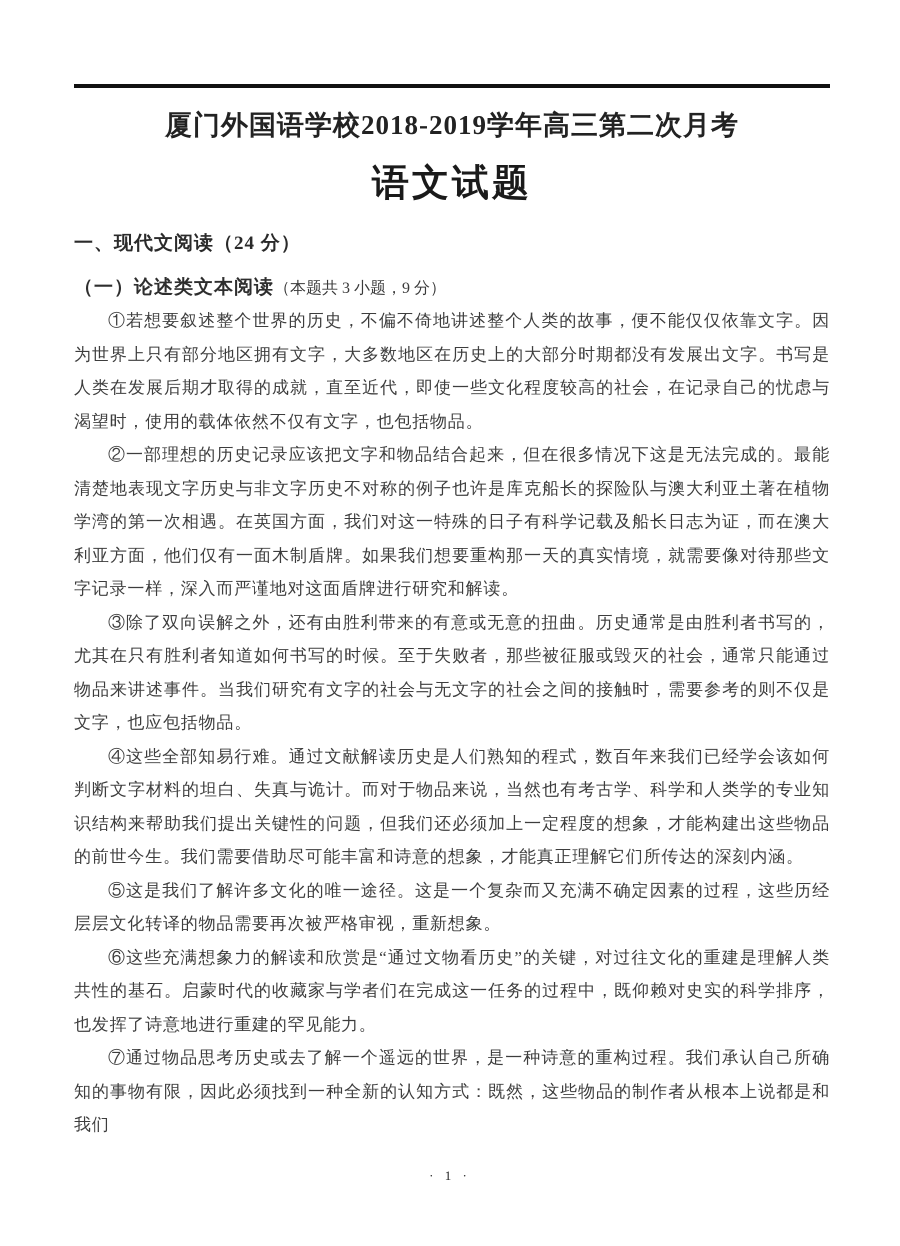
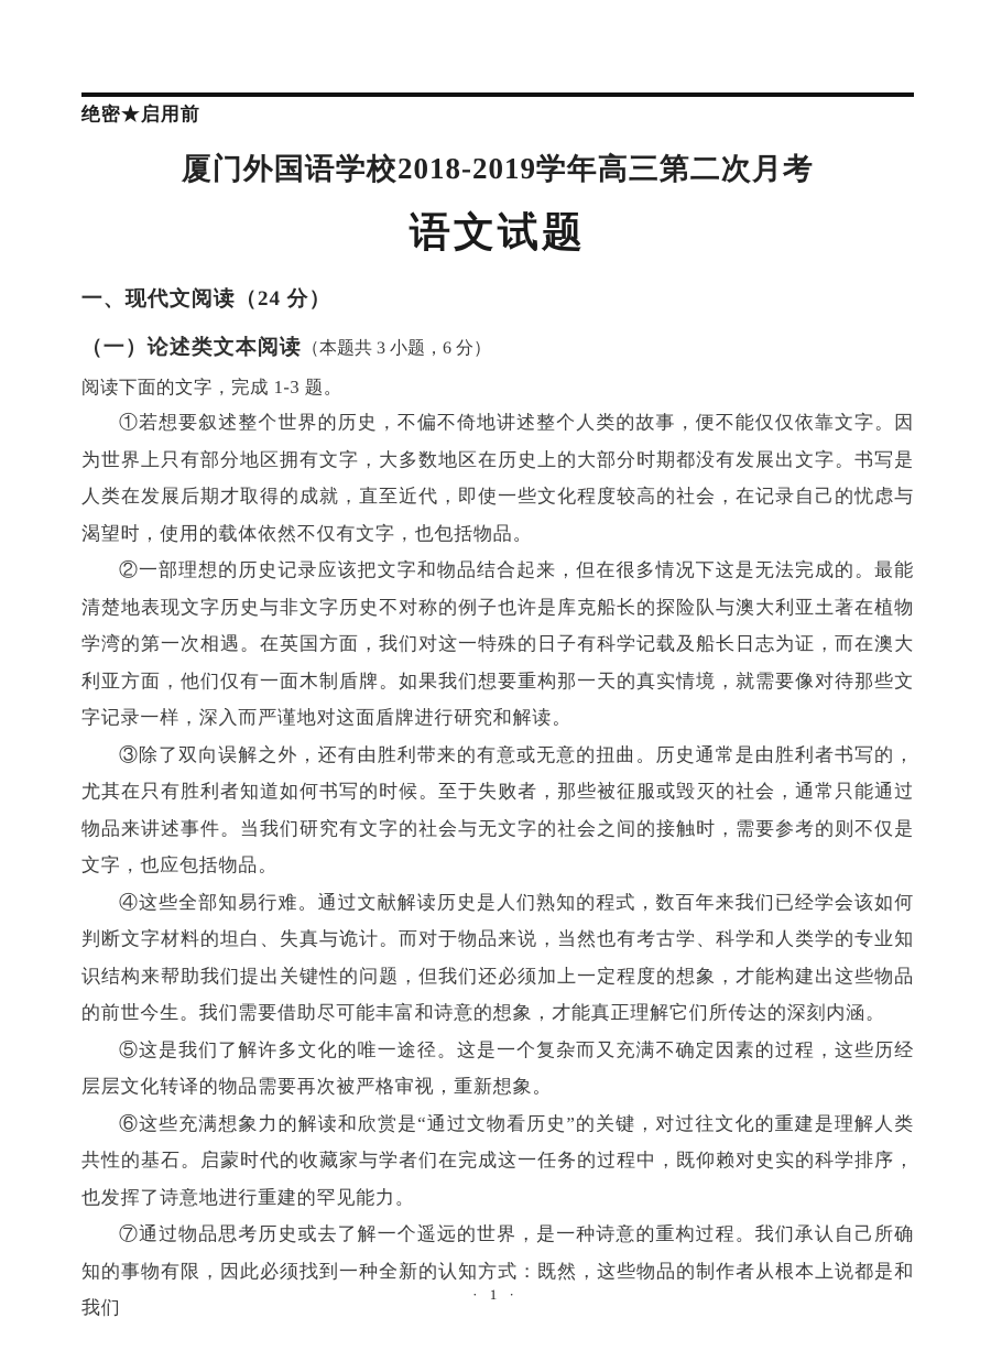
+ 绝密★启用前
  厦门外国语学校2018-2019学年高三第二次月考
  语文试题
  一、现代文阅读（24 分）
- （一）论述类文本阅读（本题共 3 小题，9 分）
+ （一）论述类文本阅读（本题共 3 小题，6 分）
+ 阅读下面的文字，完成 1-3 题。
  ①若想要叙述整个世界的历史，不偏不倚地讲述整个人类的故事，便不能仅仅依靠文字。因为世界上只有部分地区拥有文字，大多数地区在历史上的大部分时期都没有发展出文字。书写是人类在发展后期才取得的成就，直至近代，即使一些文化程度较高的社会，在记录自己的忧虑与渴望时，使用的载体依然不仅有文字，也包括物品。
  ②一部理想的历史记录应该把文字和物品结合起来，但在很多情况下这是无法完成的。最能清楚地表现文字历史与非文字历史不对称的例子也许是库克船长的探险队与澳大利亚土著在植物学湾的第一次相遇。在英国方面，我们对这一特殊的日子有科学记载及船长日志为证，而在澳大利亚方面，他们仅有一面木制盾牌。如果我们想要重构那一天的真实情境，就需要像对待那些文字记录一样，深入而严谨地对这面盾牌进行研究和解读。
  ③除了双向误解之外，还有由胜利带来的有意或无意的扭曲。历史通常是由胜利者书写的，尤其在只有胜利者知道如何书写的时候。至于失败者，那些被征服或毁灭的社会，通常只能通过物品来讲述事件。当我们研究有文字的社会与无文字的社会之间的接触时，需要参考的则不仅是文字，也应包括物品。
  ④这些全部知易行难。通过文献解读历史是人们熟知的程式，数百年来我们已经学会该如何判断文字材料的坦白、失真与诡计。而对于物品来说，当然也有考古学、科学和人类学的专业知识结构来帮助我们提出关键性的问题，但我们还必须加上一定程度的想象，才能构建出这些物品的前世今生。我们需要借助尽可能丰富和诗意的想象，才能真正理解它们所传达的深刻内涵。
  ⑤这是我们了解许多文化的唯一途径。这是一个复杂而又充满不确定因素的过程，这些历经层层文化转译的物品需要再次被严格审视，重新想象。
  ⑥这些充满想象力的解读和欣赏是“通过文物看历史”的关键，对过往文化的重建是理解人类共性的基石。启蒙时代的收藏家与学者们在完成这一任务的过程中，既仰赖对史实的科学排序，也发挥了诗意地进行重建的罕见能力。
  ⑦通过物品思考历史或去了解一个遥远的世界，是一种诗意的重构过程。我们承认自己所确知的事物有限，因此必须找到一种全新的认知方式：既然，这些物品的制作者从根本上说都是和我们
  · 1 ·
